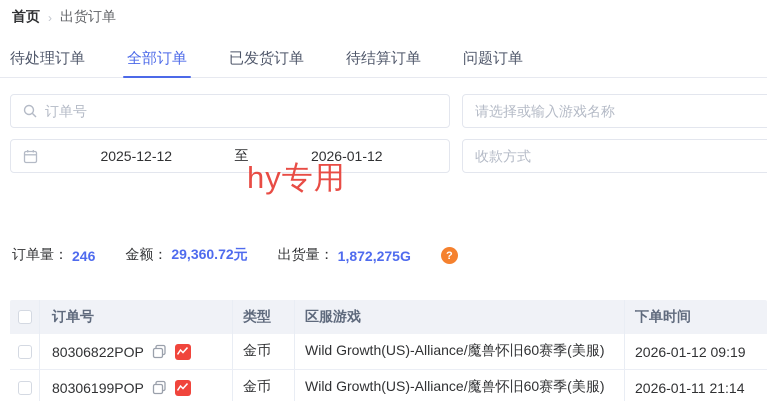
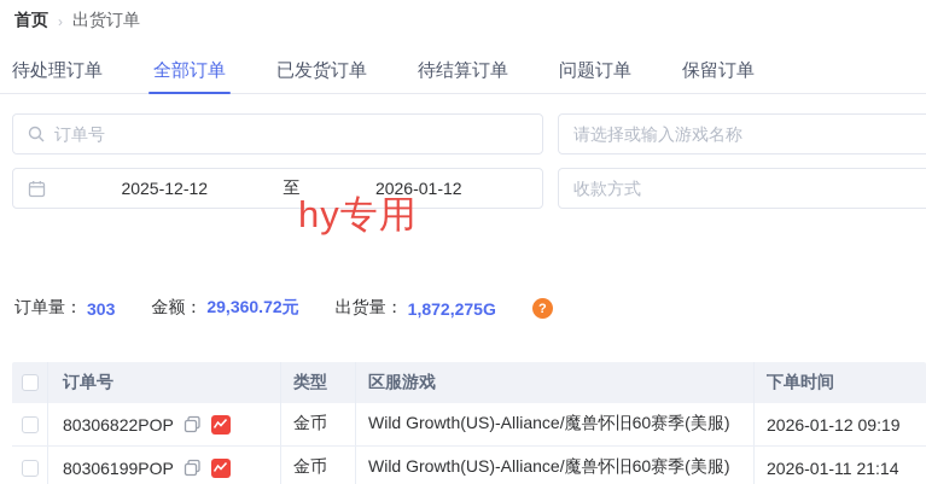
  首页
  ›
  出货订单
  待处理订单
  全部订单
  已发货订单
  待结算订单
  问题订单
+ 保留订单
  订单号
  请选择或输入游戏名称
  2025-12-12
  至
  2026-01-12
  收款方式
  hy专用
  订单量：
- 246
+ 303
  金额：
  29,360.72元
  出货量：
  1,872,275G
  ?
  订单号
  类型
  区服游戏
  下单时间
  80306822POP
  金币
  Wild Growth(US)-Alliance/魔兽怀旧60赛季(美服)
  2026-01-12 09:19
  80306199POP
  金币
  Wild Growth(US)-Alliance/魔兽怀旧60赛季(美服)
  2026-01-11 21:14
